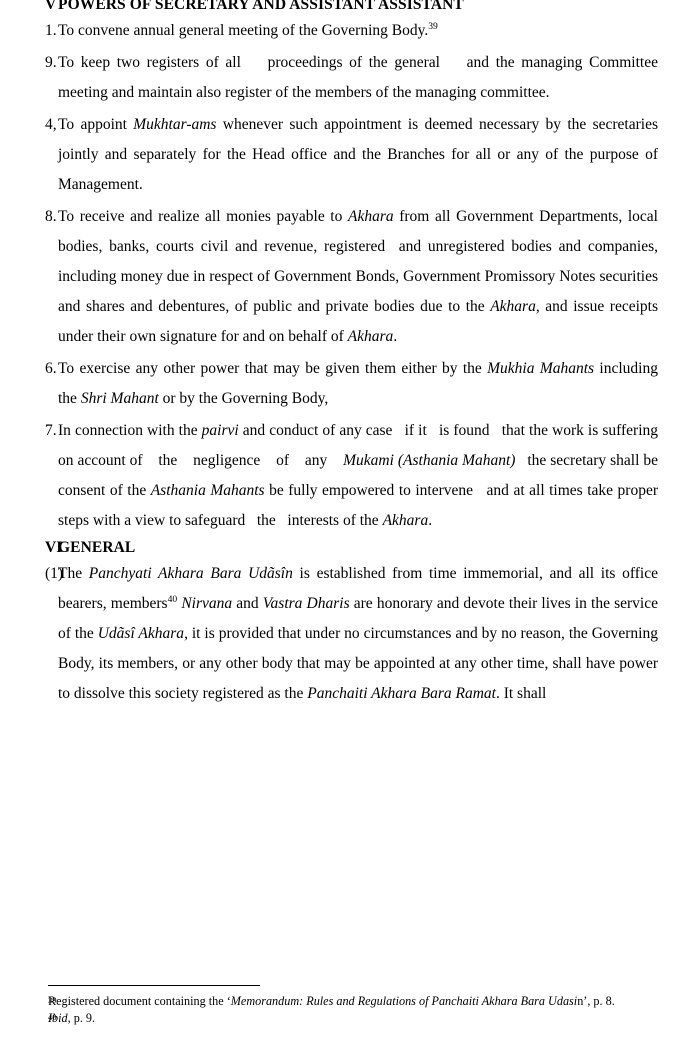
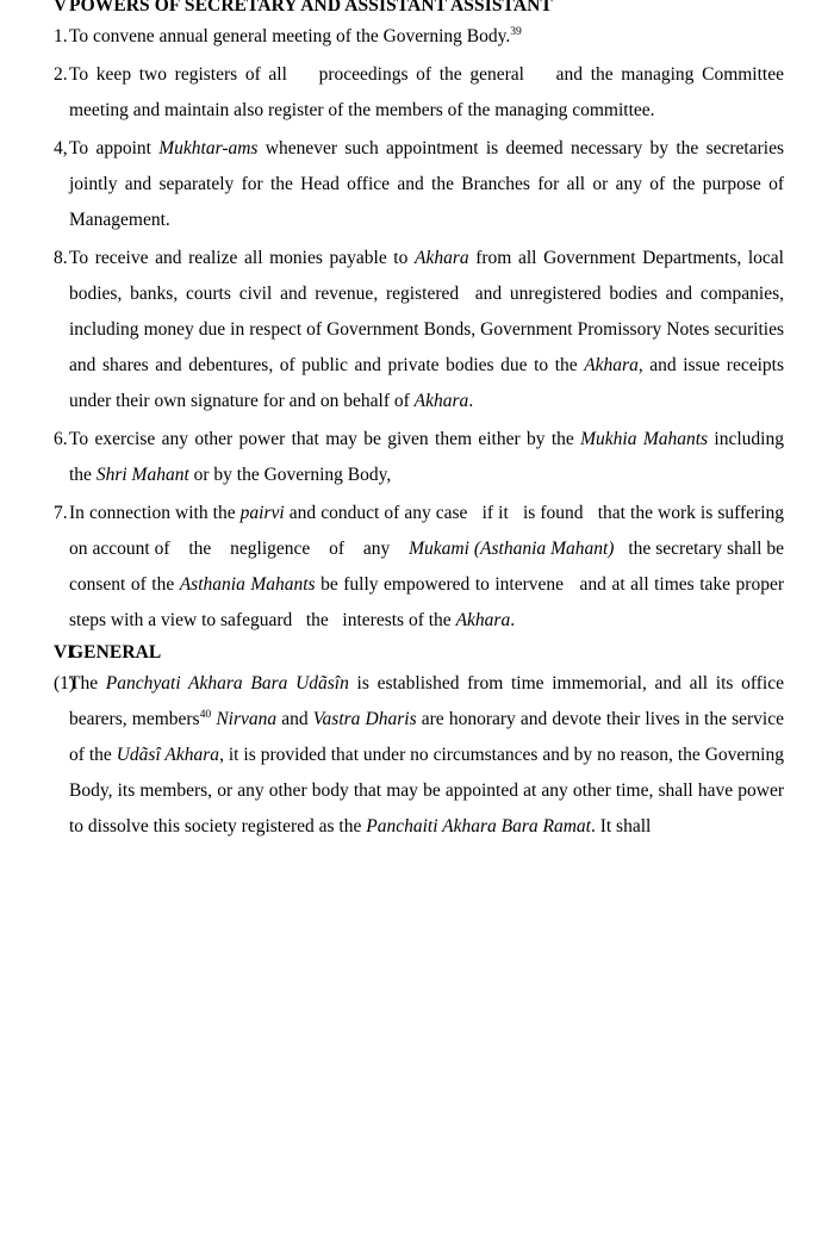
  V
  POWERS OF SECRETARY AND ASSISTANT ASSISTANT
  1.
  To convene annual general meeting of the Governing Body.39
- 9.
+ 2.
  To keep two registers of all proceedings of the general and the managing Committee meeting and maintain also register of the members of the managing committee.
  4,
  To appoint Mukhtar-ams whenever such appointment is deemed necessary by the secretaries jointly and separately for the Head office and the Branches for all or any of the purpose of Management.
  8.
  To receive and realize all monies payable to Akhara from all Government Departments, local bodies, banks, courts civil and revenue, registered and unregistered bodies and companies, including money due in respect of Government Bonds, Government Promissory Notes securities and shares and debentures, of public and private bodies due to the Akhara, and issue receipts under their own signature for and on behalf of Akhara.
  6.
  To exercise any other power that may be given them either by the Mukhia Mahants including the Shri Mahant or by the Governing Body,
  7.
  In connection with the pairvi and conduct of any case if it is found that the work is suffering on account of the negligence of any Mukami (Asthania Mahant) the secretary shall be consent of the Asthania Mahants be fully empowered to intervene and at all times take proper steps with a view to safeguard the interests of the Akhara.
  VI
  GENERAL
  (1)
  The Panchyati Akhara Bara Udãsîn is established from time immemorial, and all its office bearers, members40 Nirvana and Vastra Dharis are honorary and devote their lives in the service of the Udãsî Akhara, it is provided that under no circumstances and by no reason, the Governing Body, its members, or any other body that may be appointed at any other time, shall have power to dissolve this society registered as the Panchaiti Akhara Bara Ramat. It shall
- 39
- Registered document containing the ‘Memorandum: Rules and Regulations of Panchaiti Akhara Bara Udasin’, p. 8.
- 40
- Ibid, p. 9.
